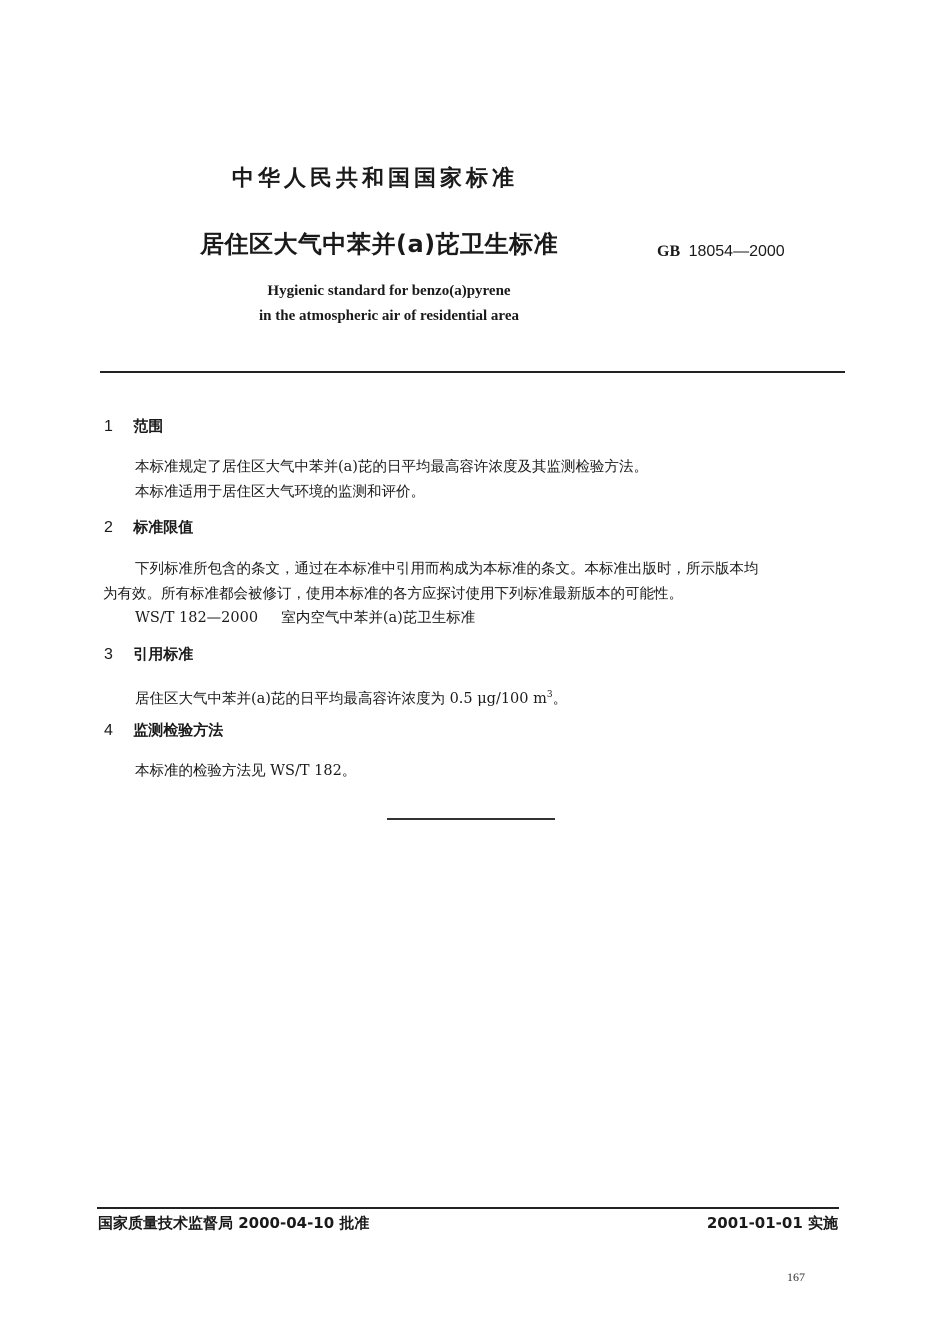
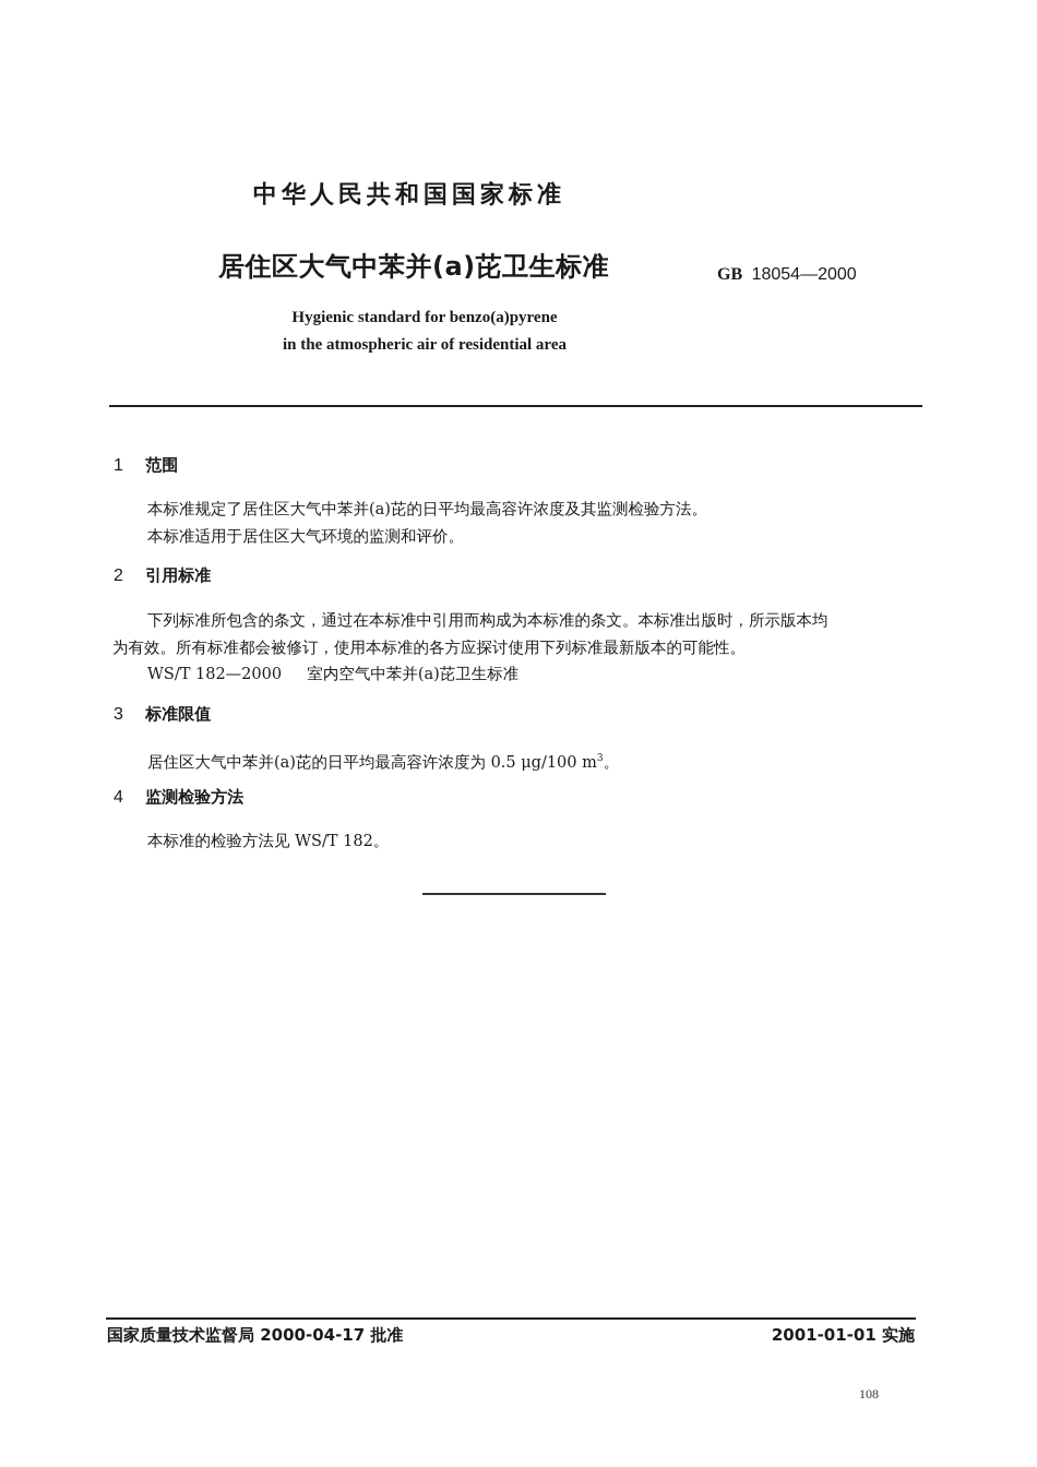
  中华人民共和国国家标准
  居住区大气中苯并(a)芘卫生标准
  GB 18054—2000
  Hygienic standard for benzo(a)pyrene
  in the atmospheric air of residential area
  1 范围
  本标准规定了居住区大气中苯并(a)芘的日平均最高容许浓度及其监测检验方法。
  本标准适用于居住区大气环境的监测和评价。
- 2 标准限值
+ 2 引用标准
  下列标准所包含的条文，通过在本标准中引用而构成为本标准的条文。本标准出版时，所示版本均
  为有效。所有标准都会被修订，使用本标准的各方应探讨使用下列标准最新版本的可能性。
  WS/T 182—2000 室内空气中苯并(a)芘卫生标准
- 3 引用标准
+ 3 标准限值
  居住区大气中苯并(a)芘的日平均最高容许浓度为 0.5 μg/100 m3。
  4 监测检验方法
  本标准的检验方法见 WS/T 182。
- 国家质量技术监督局 2000-04-10 批准
+ 国家质量技术监督局 2000-04-17 批准
  2001-01-01 实施
- 167
+ 108
